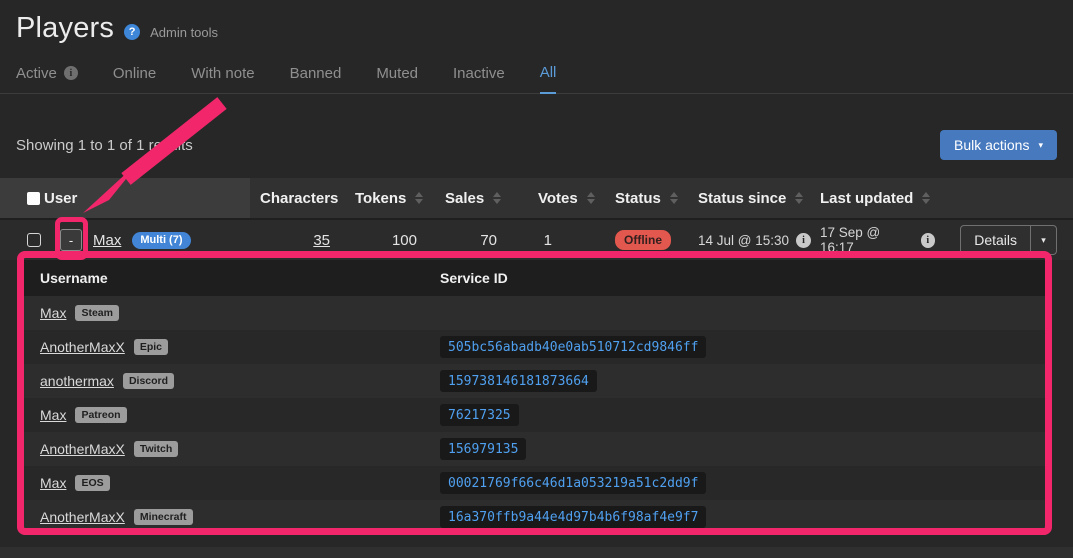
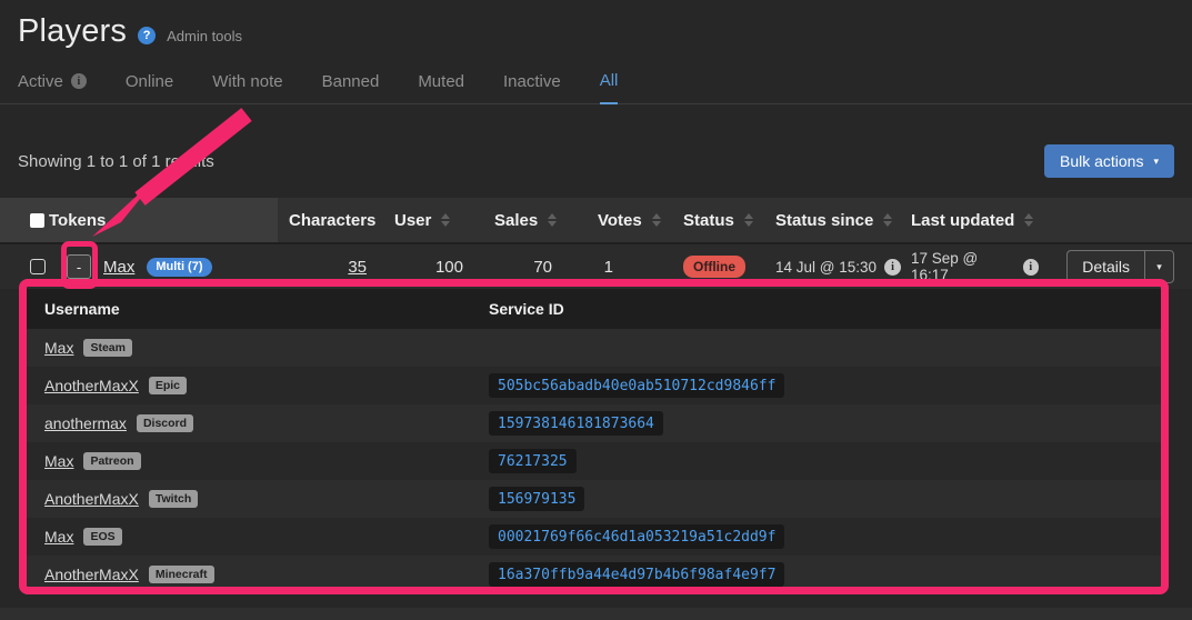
  Players
  ?
  Admin tools
  Active
  i
  Online
  With note
  Banned
  Muted
  Inactive
  All
  Showing 1 to 1 of 1 rts
  Bulk actions
  ▾
- User
+ Tokens
  Characters
- Tokens
+ User
  Sales
  Votes
  Status
  Status since
  Last updated
  -
  Max
  Multi (7)
  35
  100
  70
  1
  Offline
  14 Jul @ 15:30
  i
  17 Sep @ 16:17
  i
  Details
  ▾
  Username
  Service ID
  Max
  Steam
  AnotherMaxX
  Epic
  505bc56abadb40e0ab510712cd9846ff
  anothermax
  Discord
  159738146181873664
  Max
  Patreon
  76217325
  AnotherMaxX
  Twitch
  156979135
  Max
  EOS
  00021769f66c46d1a053219a51c2dd9f
  AnotherMaxX
  Minecraft
  16a370ffb9a44e4d97b4b6f98af4e9f7
